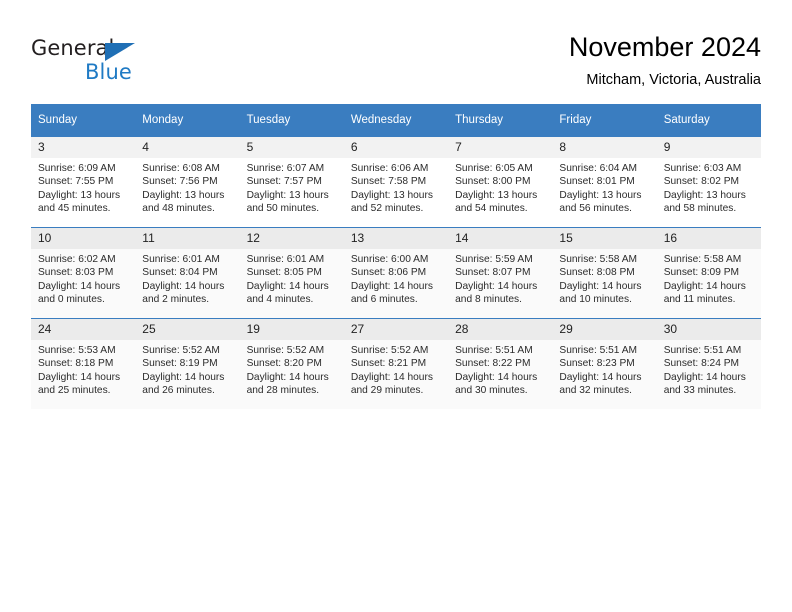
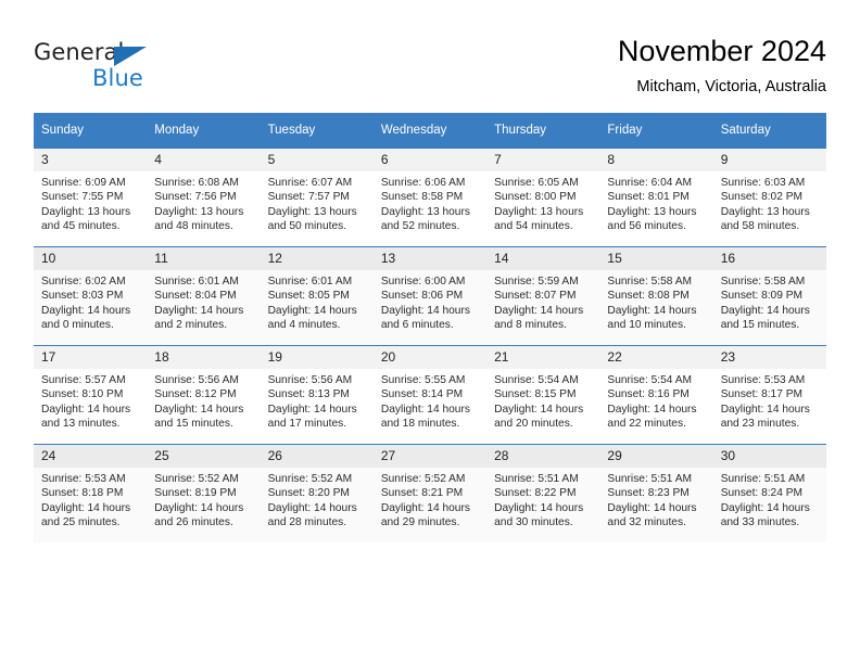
  General
  Blue
  November 2024
  Mitcham, Victoria, Australia
  Sunday	Monday	Tuesday	Wednesday	Thursday	Friday	Saturday
- 3Sunrise: 6:09 AMSunset: 7:55 PMDaylight: 13 hoursand 45 minutes.	4Sunrise: 6:08 AMSunset: 7:56 PMDaylight: 13 hoursand 48 minutes.	5Sunrise: 6:07 AMSunset: 7:57 PMDaylight: 13 hoursand 50 minutes.	6Sunrise: 6:06 AMSunset: 7:58 PMDaylight: 13 hoursand 52 minutes.	7Sunrise: 6:05 AMSunset: 8:00 PMDaylight: 13 hoursand 54 minutes.	8Sunrise: 6:04 AMSunset: 8:01 PMDaylight: 13 hoursand 56 minutes.	9Sunrise: 6:03 AMSunset: 8:02 PMDaylight: 13 hoursand 58 minutes.
+ 3Sunrise: 6:09 AMSunset: 7:55 PMDaylight: 13 hoursand 45 minutes.	4Sunrise: 6:08 AMSunset: 7:56 PMDaylight: 13 hoursand 48 minutes.	5Sunrise: 6:07 AMSunset: 7:57 PMDaylight: 13 hoursand 50 minutes.	6Sunrise: 6:06 AMSunset: 8:58 PMDaylight: 13 hoursand 52 minutes.	7Sunrise: 6:05 AMSunset: 8:00 PMDaylight: 13 hoursand 54 minutes.	8Sunrise: 6:04 AMSunset: 8:01 PMDaylight: 13 hoursand 56 minutes.	9Sunrise: 6:03 AMSunset: 8:02 PMDaylight: 13 hoursand 58 minutes.
- 10Sunrise: 6:02 AMSunset: 8:03 PMDaylight: 14 hoursand 0 minutes.	11Sunrise: 6:01 AMSunset: 8:04 PMDaylight: 14 hoursand 2 minutes.	12Sunrise: 6:01 AMSunset: 8:05 PMDaylight: 14 hoursand 4 minutes.	13Sunrise: 6:00 AMSunset: 8:06 PMDaylight: 14 hoursand 6 minutes.	14Sunrise: 5:59 AMSunset: 8:07 PMDaylight: 14 hoursand 8 minutes.	15Sunrise: 5:58 AMSunset: 8:08 PMDaylight: 14 hoursand 10 minutes.	16Sunrise: 5:58 AMSunset: 8:09 PMDaylight: 14 hoursand 11 minutes.
+ 10Sunrise: 6:02 AMSunset: 8:03 PMDaylight: 14 hoursand 0 minutes.	11Sunrise: 6:01 AMSunset: 8:04 PMDaylight: 14 hoursand 2 minutes.	12Sunrise: 6:01 AMSunset: 8:05 PMDaylight: 14 hoursand 4 minutes.	13Sunrise: 6:00 AMSunset: 8:06 PMDaylight: 14 hoursand 6 minutes.	14Sunrise: 5:59 AMSunset: 8:07 PMDaylight: 14 hoursand 8 minutes.	15Sunrise: 5:58 AMSunset: 8:08 PMDaylight: 14 hoursand 10 minutes.	16Sunrise: 5:58 AMSunset: 8:09 PMDaylight: 14 hoursand 15 minutes.
+ 17Sunrise: 5:57 AMSunset: 8:10 PMDaylight: 14 hoursand 13 minutes.	18Sunrise: 5:56 AMSunset: 8:12 PMDaylight: 14 hoursand 15 minutes.	19Sunrise: 5:56 AMSunset: 8:13 PMDaylight: 14 hoursand 17 minutes.	20Sunrise: 5:55 AMSunset: 8:14 PMDaylight: 14 hoursand 18 minutes.	21Sunrise: 5:54 AMSunset: 8:15 PMDaylight: 14 hoursand 20 minutes.	22Sunrise: 5:54 AMSunset: 8:16 PMDaylight: 14 hoursand 22 minutes.	23Sunrise: 5:53 AMSunset: 8:17 PMDaylight: 14 hoursand 23 minutes.
- 24Sunrise: 5:53 AMSunset: 8:18 PMDaylight: 14 hoursand 25 minutes.	25Sunrise: 5:52 AMSunset: 8:19 PMDaylight: 14 hoursand 26 minutes.	19Sunrise: 5:52 AMSunset: 8:20 PMDaylight: 14 hoursand 28 minutes.	27Sunrise: 5:52 AMSunset: 8:21 PMDaylight: 14 hoursand 29 minutes.	28Sunrise: 5:51 AMSunset: 8:22 PMDaylight: 14 hoursand 30 minutes.	29Sunrise: 5:51 AMSunset: 8:23 PMDaylight: 14 hoursand 32 minutes.	30Sunrise: 5:51 AMSunset: 8:24 PMDaylight: 14 hoursand 33 minutes.
+ 24Sunrise: 5:53 AMSunset: 8:18 PMDaylight: 14 hoursand 25 minutes.	25Sunrise: 5:52 AMSunset: 8:19 PMDaylight: 14 hoursand 26 minutes.	26Sunrise: 5:52 AMSunset: 8:20 PMDaylight: 14 hoursand 28 minutes.	27Sunrise: 5:52 AMSunset: 8:21 PMDaylight: 14 hoursand 29 minutes.	28Sunrise: 5:51 AMSunset: 8:22 PMDaylight: 14 hoursand 30 minutes.	29Sunrise: 5:51 AMSunset: 8:23 PMDaylight: 14 hoursand 32 minutes.	30Sunrise: 5:51 AMSunset: 8:24 PMDaylight: 14 hoursand 33 minutes.
